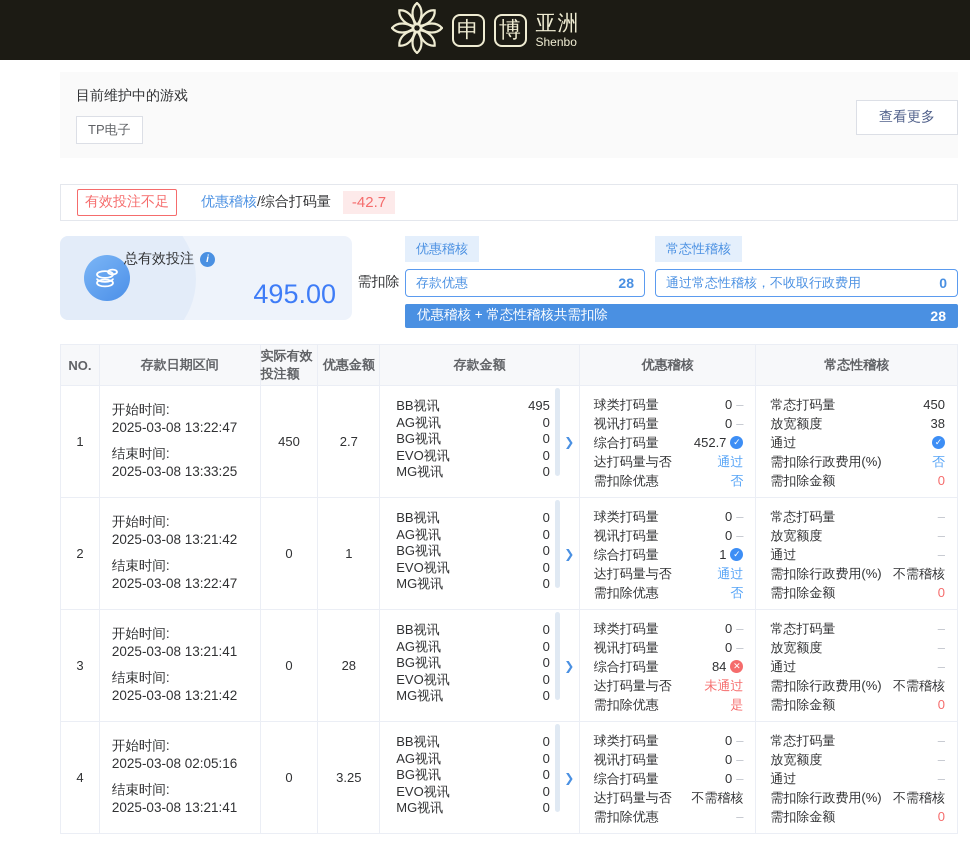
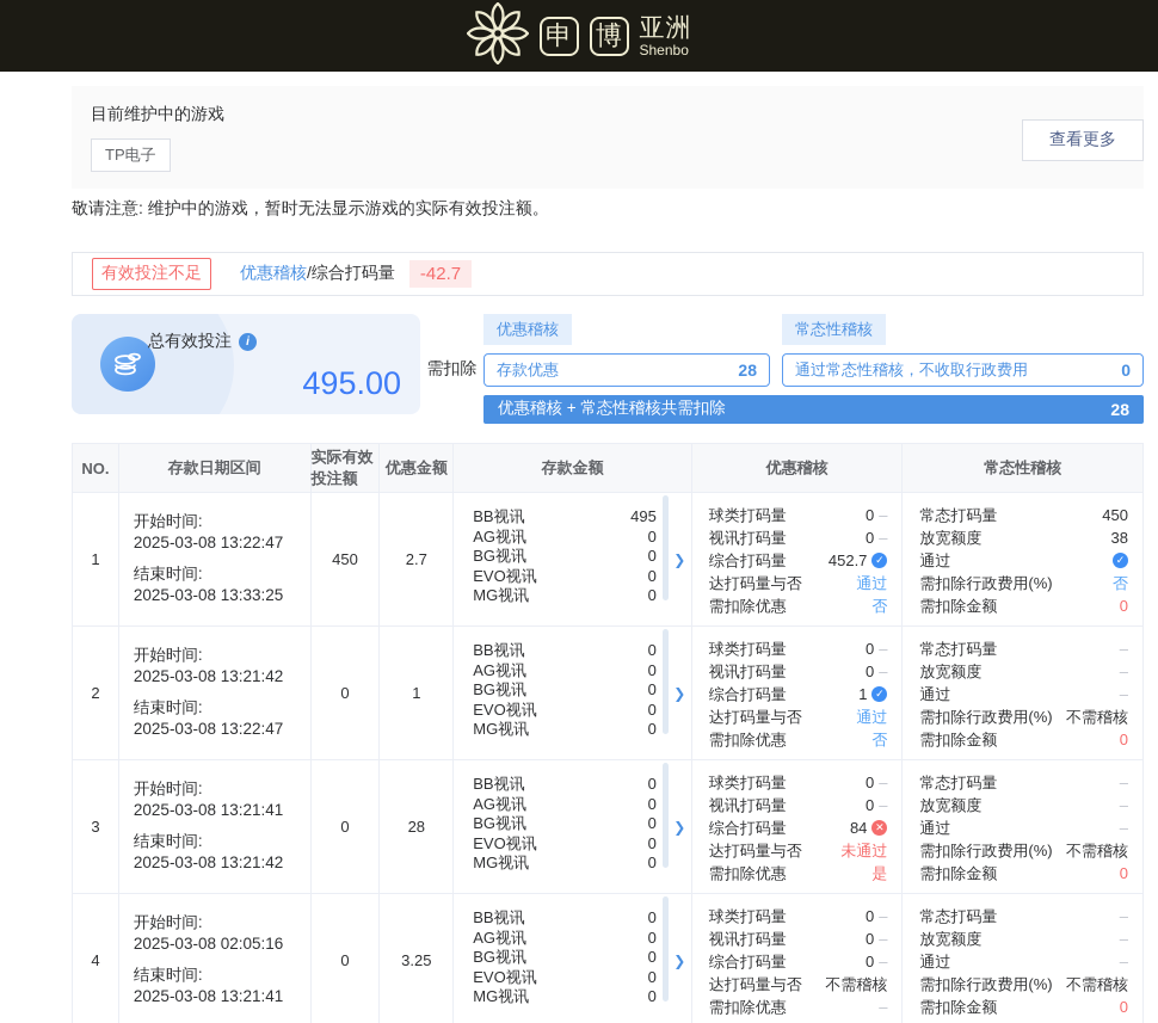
  申
  博
  亚洲
  Shenbo
  目前维护中的游戏
  TP电子
  查看更多
+ 敬请注意: 维护中的游戏，暂时无法显示游戏的实际有效投注额。
  有效投注不足
  优惠稽核
  /综合打码量
  -42.7
  总有效投注
  i
  495.00
  需扣除
  优惠稽核
  存款优惠
  28
  常态性稽核
  通过常态性稽核，不收取行政费用
  0
  优惠稽核 + 常态性稽核共需扣除
  28
  NO.
  存款日期区间
  实际有效投注额
  优惠金额
  存款金额
  优惠稽核
  常态性稽核
  1
  开始时间:
  2025-03-08 13:22:47
  结束时间:
  2025-03-08 13:33:25
  450
  2.7
  BB视讯
  495
  AG视讯
  0
  BG视讯
  0
  EVO视讯
  0
  MG视讯
  0
  ❯
  球类打码量
  0
  –
  视讯打码量
  0
  –
  综合打码量
  452.7
  ✓
  达打码量与否
  通过
  需扣除优惠
  否
  常态打码量
  450
  放宽额度
  38
  通过
  ✓
  需扣除行政费用(%)
  否
  需扣除金额
  0
  2
  开始时间:
  2025-03-08 13:21:42
  结束时间:
  2025-03-08 13:22:47
  0
  1
  BB视讯
  0
  AG视讯
  0
  BG视讯
  0
  EVO视讯
  0
  MG视讯
  0
  ❯
  球类打码量
  0
  –
  视讯打码量
  0
  –
  综合打码量
  1
  ✓
  达打码量与否
  通过
  需扣除优惠
  否
  常态打码量
  –
  放宽额度
  –
  通过
  –
  需扣除行政费用(%)
  不需稽核
  需扣除金额
  0
  3
  开始时间:
  2025-03-08 13:21:41
  结束时间:
  2025-03-08 13:21:42
  0
  28
  BB视讯
  0
  AG视讯
  0
  BG视讯
  0
  EVO视讯
  0
  MG视讯
  0
  ❯
  球类打码量
  0
  –
  视讯打码量
  0
  –
  综合打码量
  84
  ✕
  达打码量与否
  未通过
  需扣除优惠
  是
  常态打码量
  –
  放宽额度
  –
  通过
  –
  需扣除行政费用(%)
  不需稽核
  需扣除金额
  0
  4
  开始时间:
  2025-03-08 02:05:16
  结束时间:
  2025-03-08 13:21:41
  0
  3.25
  BB视讯
  0
  AG视讯
  0
  BG视讯
  0
  EVO视讯
  0
  MG视讯
  0
  ❯
  球类打码量
  0
  –
  视讯打码量
  0
  –
  综合打码量
  0
  –
  达打码量与否
  不需稽核
  需扣除优惠
  –
  常态打码量
  –
  放宽额度
  –
  通过
  –
  需扣除行政费用(%)
  不需稽核
  需扣除金额
  0
